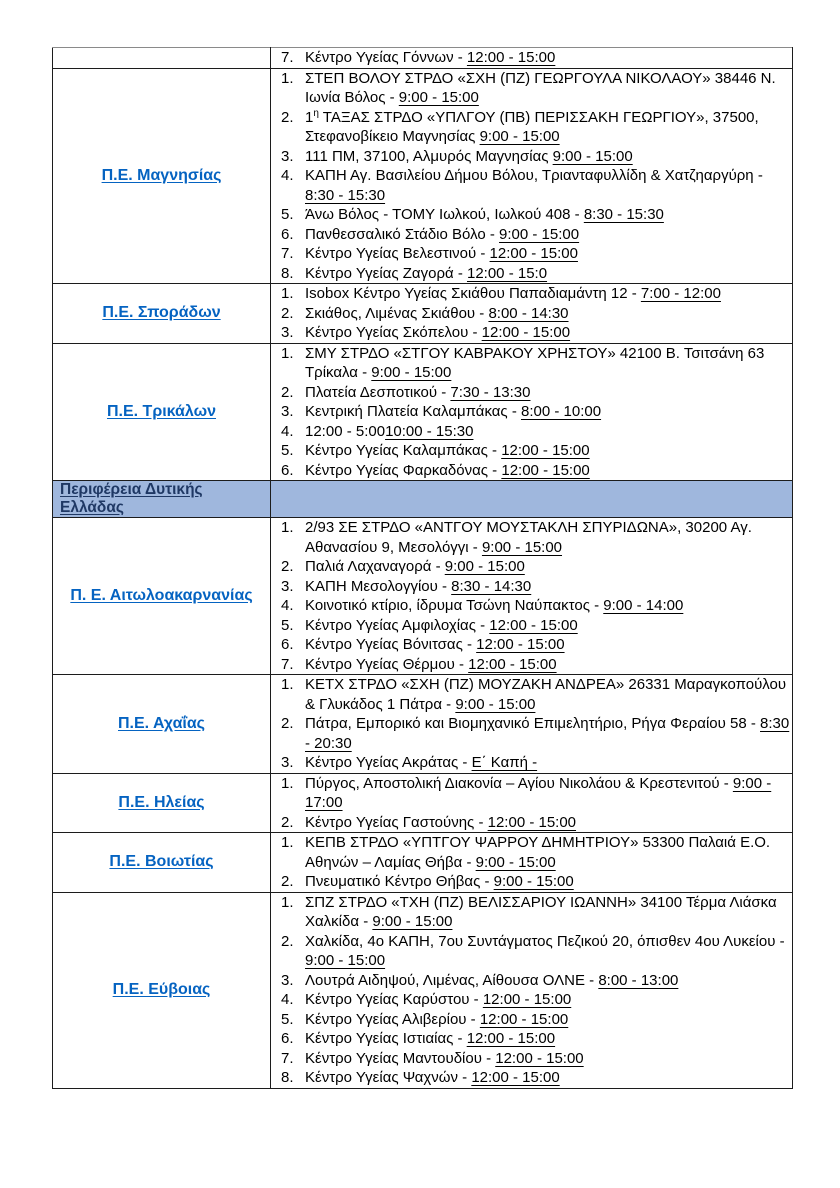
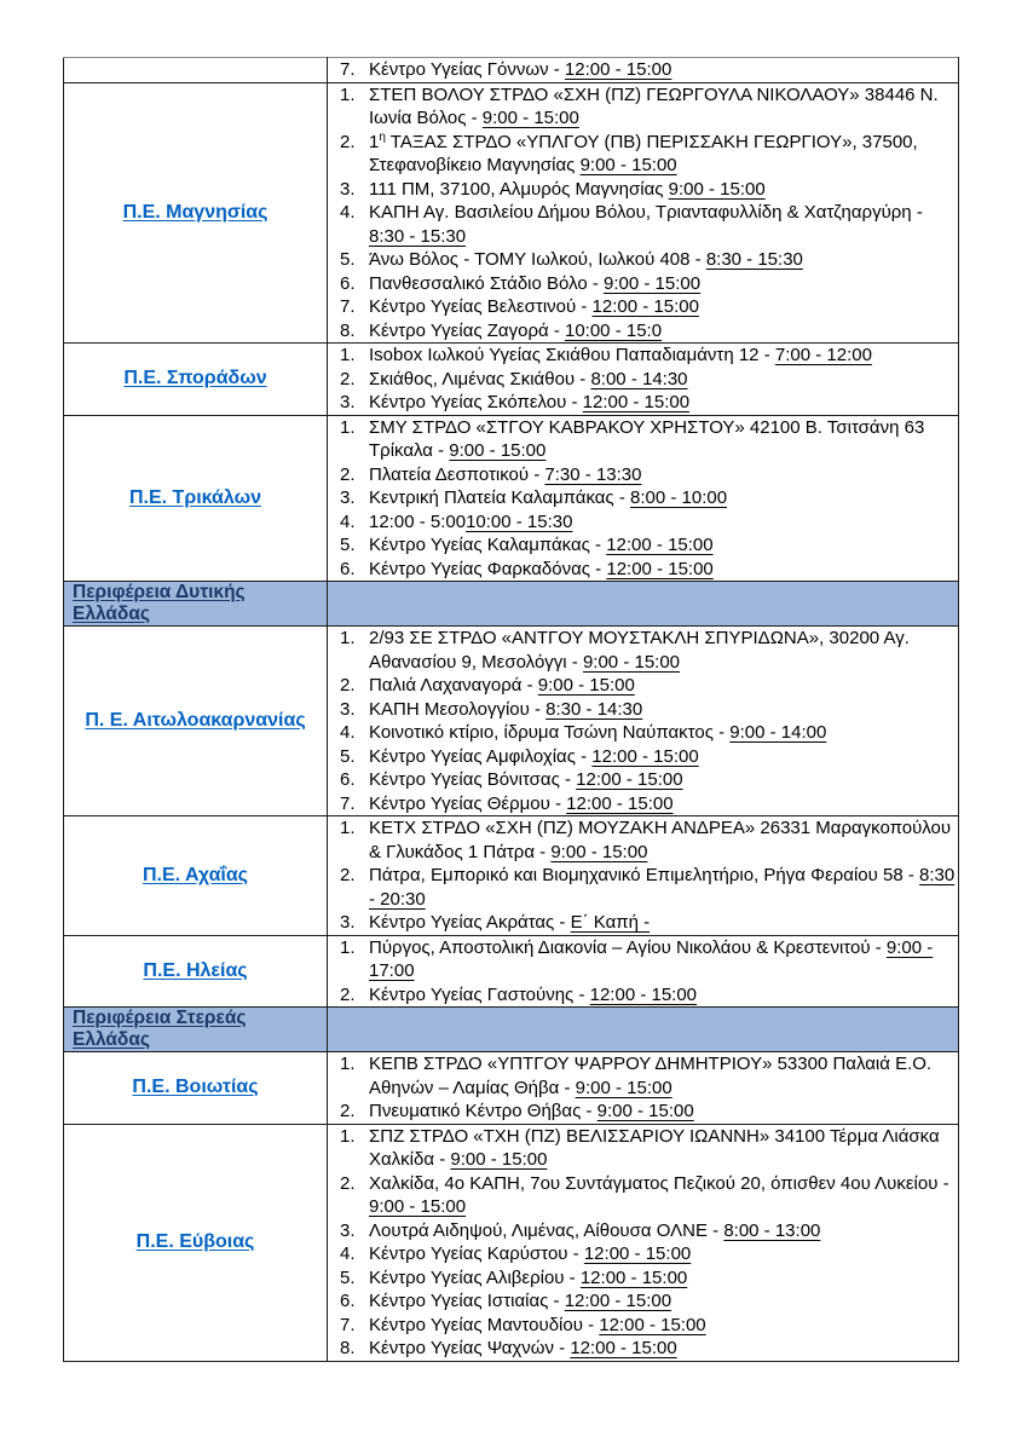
  	7. Κέντρο Υγείας Γόννων - 12:00 - 15:00
- Π.Ε. Μαγνησίας	1. ΣΤΕΠ ΒΟΛΟΥ ΣΤΡΔΟ «ΣΧΗ (ΠΖ) ΓΕΩΡΓΟΥΛΑ ΝΙΚΟΛΑΟΥ» 38446 Ν. Ιωνία Βόλος - 9:00 - 15:002. 1η ΤΑΞΑΣ ΣΤΡΔΟ «ΥΠΛΓΟΥ (ΠΒ) ΠΕΡΙΣΣΑΚΗ ΓΕΩΡΓΙΟΥ», 37500, Στεφανοβίκειο Μαγνησίας 9:00 - 15:003. 111 ΠΜ, 37100, Αλμυρός Μαγνησίας 9:00 - 15:004. ΚΑΠΗ Αγ. Βασιλείου Δήμου Βόλου, Τριανταφυλλίδη & Χατζηαργύρη - 8:30 - 15:305. Άνω Βόλος - ΤΟΜΥ Ιωλκού, Ιωλκού 408 - 8:30 - 15:306. Πανθεσσαλικό Στάδιο Βόλο - 9:00 - 15:007. Κέντρο Υγείας Βελεστινού - 12:00 - 15:008. Κέντρο Υγείας Ζαγορά - 12:00 - 15:0
+ Π.Ε. Μαγνησίας	1. ΣΤΕΠ ΒΟΛΟΥ ΣΤΡΔΟ «ΣΧΗ (ΠΖ) ΓΕΩΡΓΟΥΛΑ ΝΙΚΟΛΑΟΥ» 38446 Ν. Ιωνία Βόλος - 9:00 - 15:002. 1η ΤΑΞΑΣ ΣΤΡΔΟ «ΥΠΛΓΟΥ (ΠΒ) ΠΕΡΙΣΣΑΚΗ ΓΕΩΡΓΙΟΥ», 37500, Στεφανοβίκειο Μαγνησίας 9:00 - 15:003. 111 ΠΜ, 37100, Αλμυρός Μαγνησίας 9:00 - 15:004. ΚΑΠΗ Αγ. Βασιλείου Δήμου Βόλου, Τριανταφυλλίδη & Χατζηαργύρη - 8:30 - 15:305. Άνω Βόλος - ΤΟΜΥ Ιωλκού, Ιωλκού 408 - 8:30 - 15:306. Πανθεσσαλικό Στάδιο Βόλο - 9:00 - 15:007. Κέντρο Υγείας Βελεστινού - 12:00 - 15:008. Κέντρο Υγείας Ζαγορά - 10:00 - 15:0
- Π.Ε. Σποράδων	1. Isobox Κέντρο Υγείας Σκιάθου Παπαδιαμάντη 12 - 7:00 - 12:002. Σκιάθος, Λιμένας Σκιάθου - 8:00 - 14:303. Κέντρο Υγείας Σκόπελου - 12:00 - 15:00
+ Π.Ε. Σποράδων	1. Isobox Ιωλκού Υγείας Σκιάθου Παπαδιαμάντη 12 - 7:00 - 12:002. Σκιάθος, Λιμένας Σκιάθου - 8:00 - 14:303. Κέντρο Υγείας Σκόπελου - 12:00 - 15:00
  Π.Ε. Τρικάλων	1. ΣΜΥ ΣΤΡΔΟ «ΣΤΓΟΥ ΚΑΒΡΑΚΟΥ ΧΡΗΣΤΟΥ» 42100 Β. Τσιτσάνη 63 Τρίκαλα - 9:00 - 15:002. Πλατεία Δεσποτικού - 7:30 - 13:303. Κεντρική Πλατεία Καλαμπάκας - 8:00 - 10:004. 12:00 - 5:0010:00 - 15:305. Κέντρο Υγείας Καλαμπάκας - 12:00 - 15:006. Κέντρο Υγείας Φαρκαδόνας - 12:00 - 15:00
  Περιφέρεια Δυτικής Ελλάδας
  Π. Ε. Αιτωλοακαρνανίας	1. 2/93 ΣΕ ΣΤΡΔΟ «ΑΝΤΓΟΥ ΜΟΥΣΤΑΚΛΗ ΣΠΥΡΙΔΩΝΑ», 30200 Αγ. Αθανασίου 9, Μεσολόγγι - 9:00 - 15:002. Παλιά Λαχαναγορά - 9:00 - 15:003. ΚΑΠΗ Μεσολογγίου - 8:30 - 14:304. Κοινοτικό κτίριο, ίδρυμα Τσώνη Ναύπακτος - 9:00 - 14:005. Κέντρο Υγείας Αμφιλοχίας - 12:00 - 15:006. Κέντρο Υγείας Βόνιτσας - 12:00 - 15:007. Κέντρο Υγείας Θέρμου - 12:00 - 15:00
  Π.Ε. Αχαΐας	1. ΚΕΤΧ ΣΤΡΔΟ «ΣΧΗ (ΠΖ) ΜΟΥΖΑΚΗ ΑΝΔΡΕΑ» 26331 Μαραγκοπούλου & Γλυκάδος 1 Πάτρα - 9:00 - 15:002. Πάτρα, Εμπορικό και Βιομηχανικό Επιμελητήριο, Ρήγα Φεραίου 58 - 8:30 - 20:303. Κέντρο Υγείας Ακράτας - Ε΄ Καπή -
  Π.Ε. Ηλείας	1. Πύργος, Αποστολική Διακονία – Αγίου Νικολάου & Κρεστενιτού - 9:00 - 17:002. Κέντρο Υγείας Γαστούνης - 12:00 - 15:00
+ Περιφέρεια Στερεάς Ελλάδας
  Π.Ε. Βοιωτίας	1. ΚΕΠΒ ΣΤΡΔΟ «ΥΠΤΓΟΥ ΨΑΡΡΟΥ ΔΗΜΗΤΡΙΟΥ» 53300 Παλαιά Ε.Ο. Αθηνών – Λαμίας Θήβα - 9:00 - 15:002. Πνευματικό Κέντρο Θήβας - 9:00 - 15:00
  Π.Ε. Εύβοιας	1. ΣΠΖ ΣΤΡΔΟ «ΤΧΗ (ΠΖ) ΒΕΛΙΣΣΑΡΙΟΥ ΙΩΑΝΝΗ» 34100 Τέρμα Λιάσκα Χαλκίδα - 9:00 - 15:002. Χαλκίδα, 4ο ΚΑΠΗ, 7ου Συντάγματος Πεζικού 20, όπισθεν 4ου Λυκείου - 9:00 - 15:003. Λουτρά Αιδηψού, Λιμένας, Αίθουσα ΟΛΝΕ - 8:00 - 13:004. Κέντρο Υγείας Καρύστου - 12:00 - 15:005. Κέντρο Υγείας Αλιβερίου - 12:00 - 15:006. Κέντρο Υγείας Ιστιαίας - 12:00 - 15:007. Κέντρο Υγείας Μαντουδίου - 12:00 - 15:008. Κέντρο Υγείας Ψαχνών - 12:00 - 15:00
